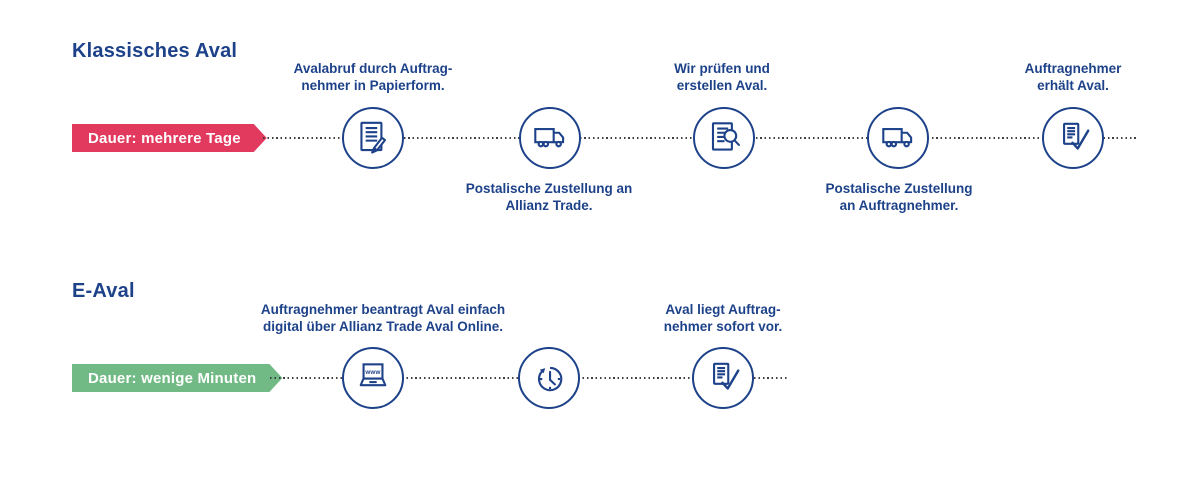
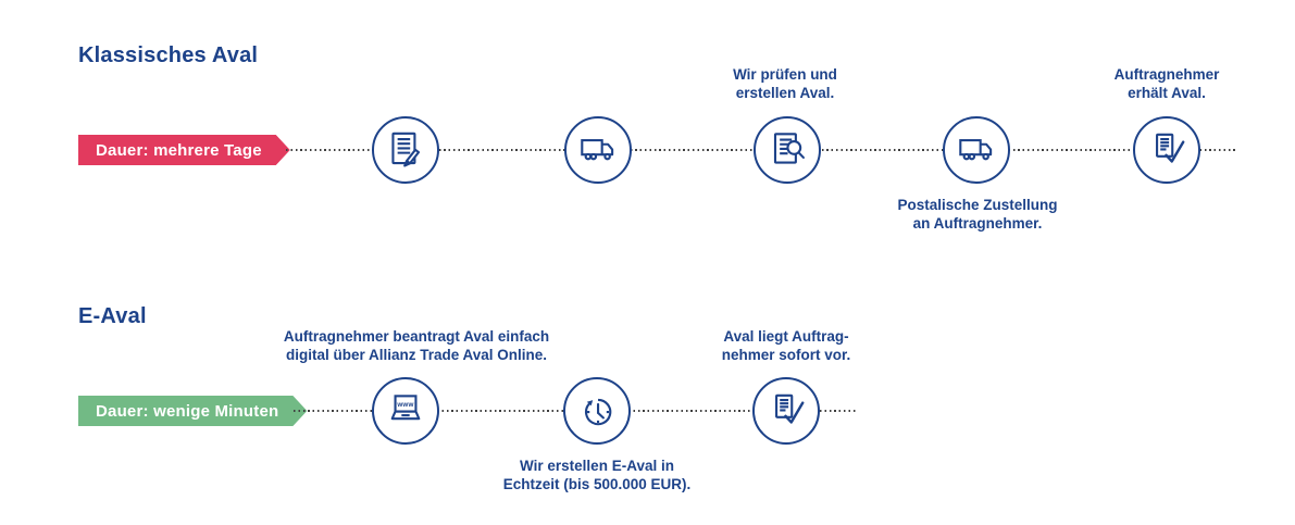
  Klassisches Aval
  Dauer: mehrere Tage
- Avalabruf durch Auftrag-
- nehmer in Papierform.
- Postalische Zustellung an
- Allianz Trade.
  Wir prüfen und
  erstellen Aval.
  Postalische Zustellung
  an Auftragnehmer.
  Auftragnehmer
  erhält Aval.
  E-Aval
  Dauer: wenige Minuten
  Auftragnehmer beantragt Aval einfach
  digital über Allianz Trade Aval Online.
+ Wir erstellen E-Aval in
+ Echtzeit (bis 500.000 EUR).
  Aval liegt Auftrag-
  nehmer sofort vor.
